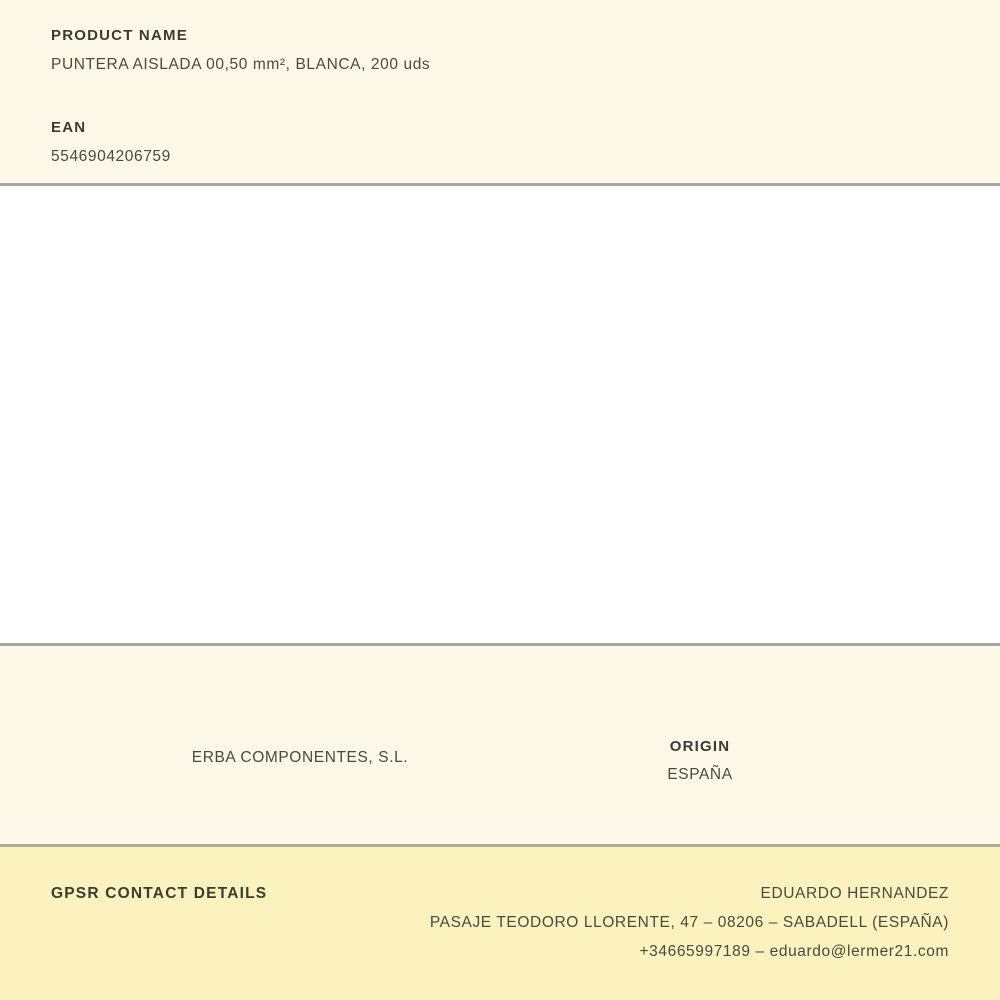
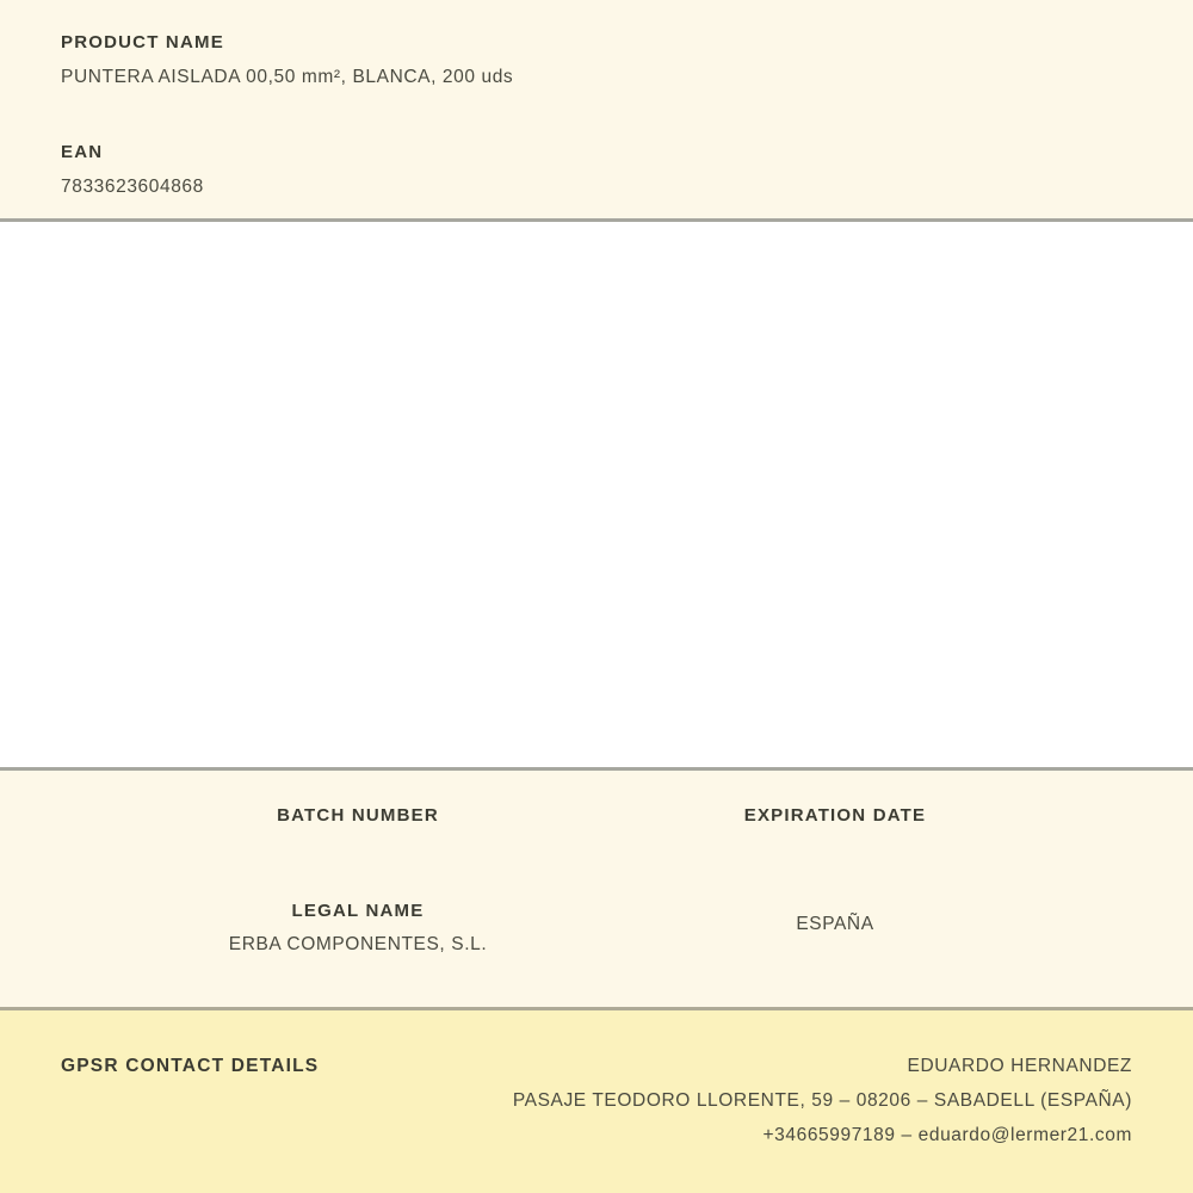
  PRODUCT NAME
  PUNTERA AISLADA 00,50 mm², BLANCA, 200 uds
  EAN
- 5546904206759
+ 7833623604868
+ BATCH NUMBER
+ EXPIRATION DATE
+ LEGAL NAME
  ERBA COMPONENTES, S.L.
- ORIGIN
  ESPAÑA
  GPSR CONTACT DETAILS
  EDUARDO HERNANDEZ
- PASAJE TEODORO LLORENTE, 47 – 08206 – SABADELL (ESPAÑA)
+ PASAJE TEODORO LLORENTE, 59 – 08206 – SABADELL (ESPAÑA)
  +34665997189 – eduardo@lermer21.com
